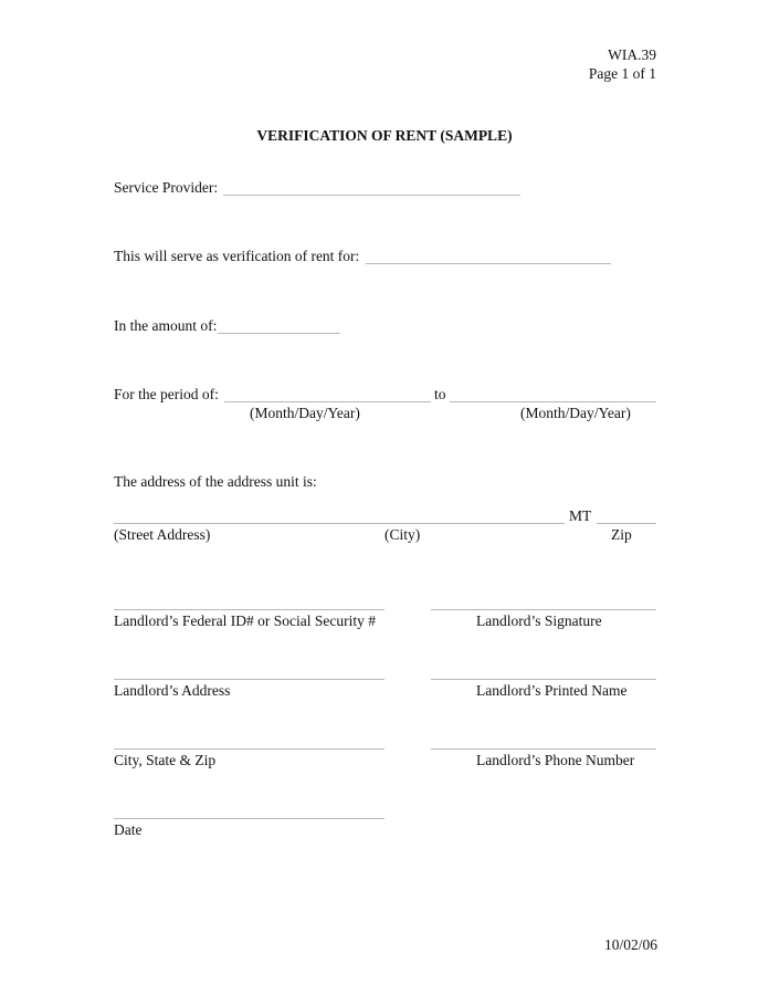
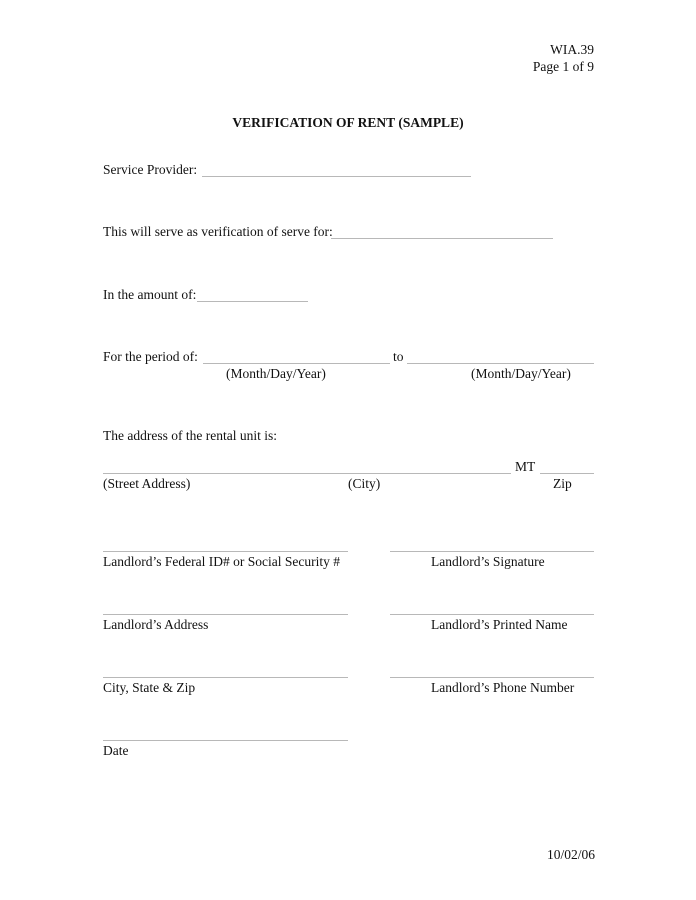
  WIA.39
- Page 1 of 1
+ Page 1 of 9
  VERIFICATION OF RENT (SAMPLE)
  Service Provider:
- This will serve as verification of rent for:
+ This will serve as verification of serve for:
  In the amount of:
  For the period of:
  to
  (Month/Day/Year)
  (Month/Day/Year)
- The address of the address unit is:
+ The address of the rental unit is:
  MT
  (Street Address)
  (City)
  Zip
  Landlord’s Federal ID# or Social Security #
  Landlord’s Signature
  Landlord’s Address
  Landlord’s Printed Name
  City, State & Zip
  Landlord’s Phone Number
  Date
  10/02/06
